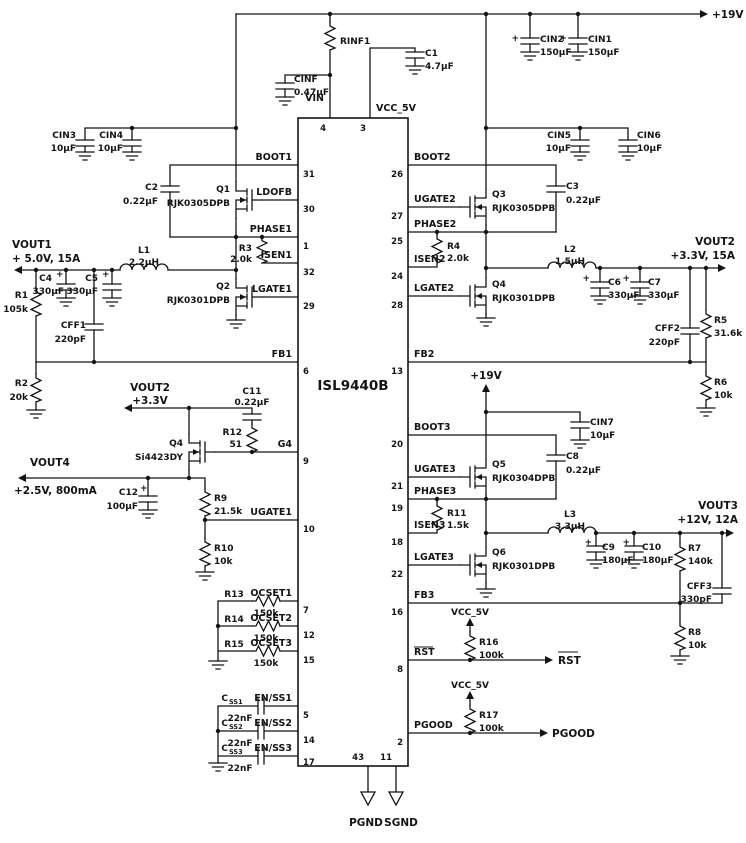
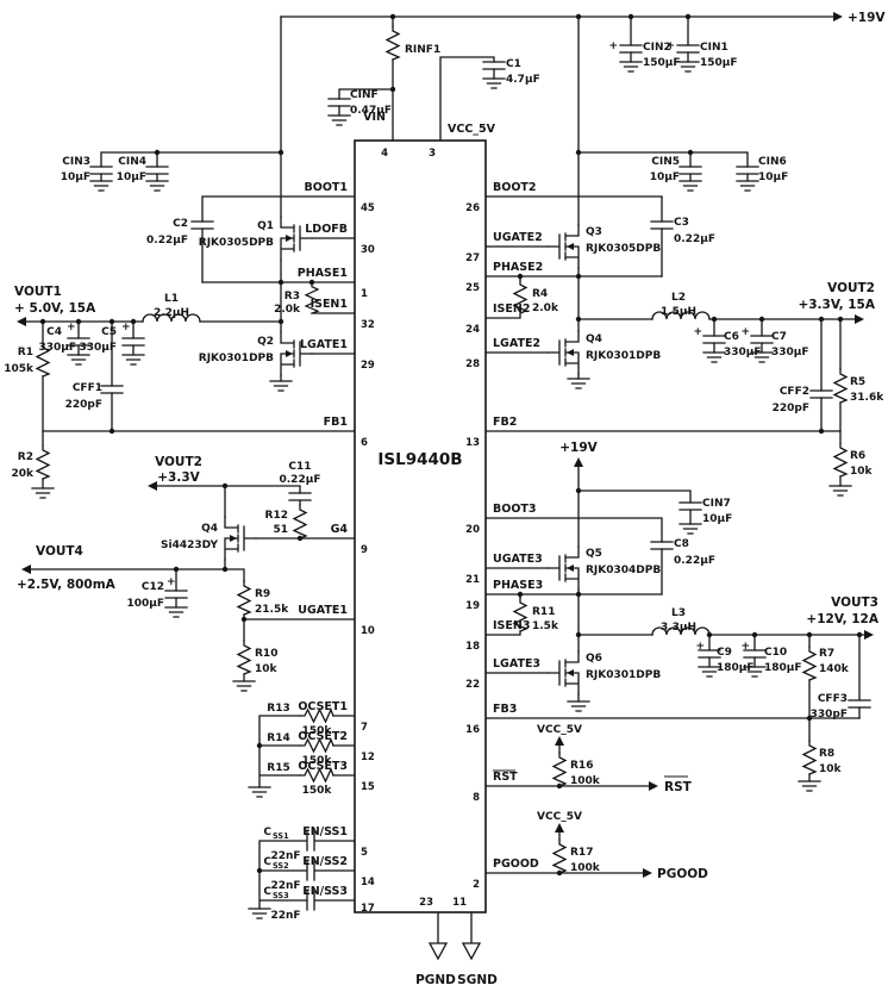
  ISL9440B
  BOOT1
  LDOFB
  PHASE1
  ISEN1
  LGATE1
  FB1
  G4
  UGATE1
  OCSET1
  OCSET2
  OCSET3
  EN/SS1
  EN/SS2
  EN/SS3
- 31
+ 45
  30
  1
  32
  29
  6
  9
  10
  7
  12
  15
  5
  14
  17
  BOOT2
  UGATE2
  PHASE2
  ISEN2
  LGATE2
  FB2
  BOOT3
  UGATE3
  PHASE3
  ISEN3
  LGATE3
  FB3
  RST
  PGOOD
  26
  27
  25
  24
  28
  13
  20
  21
  19
  18
  22
  16
  8
  2
  VIN
  4
  VCC_5V
  3
- 43
+ 23
  11
  PGND
  SGND
  +19V
  +19V
  VCC_5V
  VCC_5V
  VOUT1
  + 5.0V, 15A
  VOUT2
  +3.3V, 15A
  VOUT3
  +12V, 12A
  VOUT4
  +2.5V, 800mA
  VOUT2
  +3.3V
  RST
  PGOOD
  RINF1
  CINF
  0.47μF
  C1
  4.7μF
  +
  CIN2
  150μF
  +
  CIN1
  150μF
  CIN3
  10μF
  CIN4
  10μF
  CIN5
  10μF
  CIN6
  10μF
  CIN7
  10μF
  C2
  0.22μF
  Q1
  RJK0305DPB
  R3
  2.0k
  Q2
  RJK0301DPB
  L1
  2.2μH
  C4
  +
  330μF
  C5
  +
  330μF
  R1
  105k
  CFF1
  220pF
  R2
  20k
  C11
  0.22μF
  R12
  51
  Q4
  Si4423DY
  R9
  21.5k
  R10
  10k
  C12
  +
  100μF
  R13
  150k
  R14
  150k
  R15
  150k
  C
  SS1
  22nF
  C
  SS2
  22nF
  C
  SS3
  22nF
  C3
  0.22μF
  Q3
  RJK0305DPB
  R4
  2.0k
  Q4
  RJK0301DPB
  L2
  1.5μH
  +
  C6
  330μF
  +
  C7
  330μF
  CFF2
  220pF
  R5
  31.6k
  R6
  10k
  C8
  0.22μF
  Q5
  RJK0304DPB
  R11
  1.5k
  Q6
  RJK0301DPB
  L3
  3.3μH
  +
  C9
  180μF
  +
  C10
  180μF
  R7
  140k
  CFF3
  330pF
  R8
  10k
  R16
  100k
  R17
  100k
